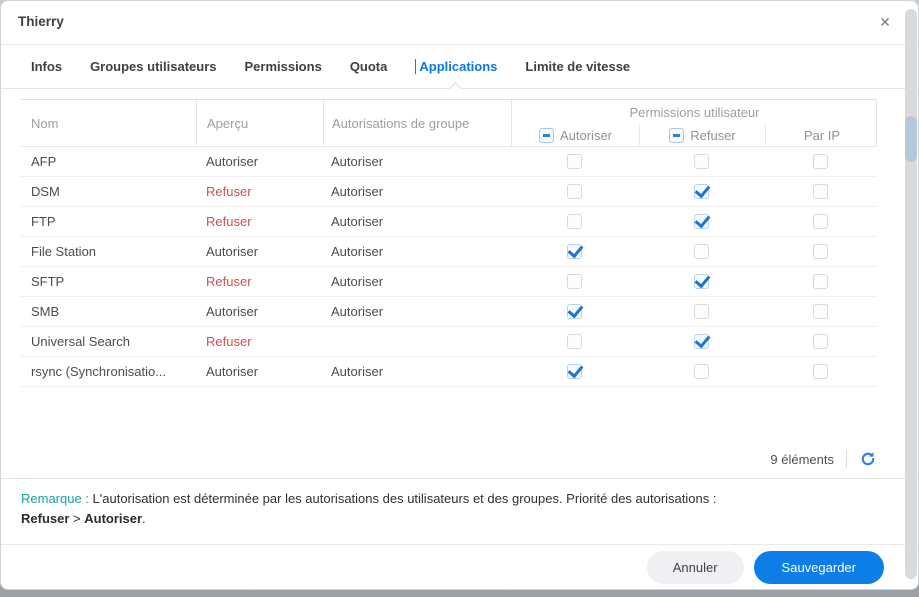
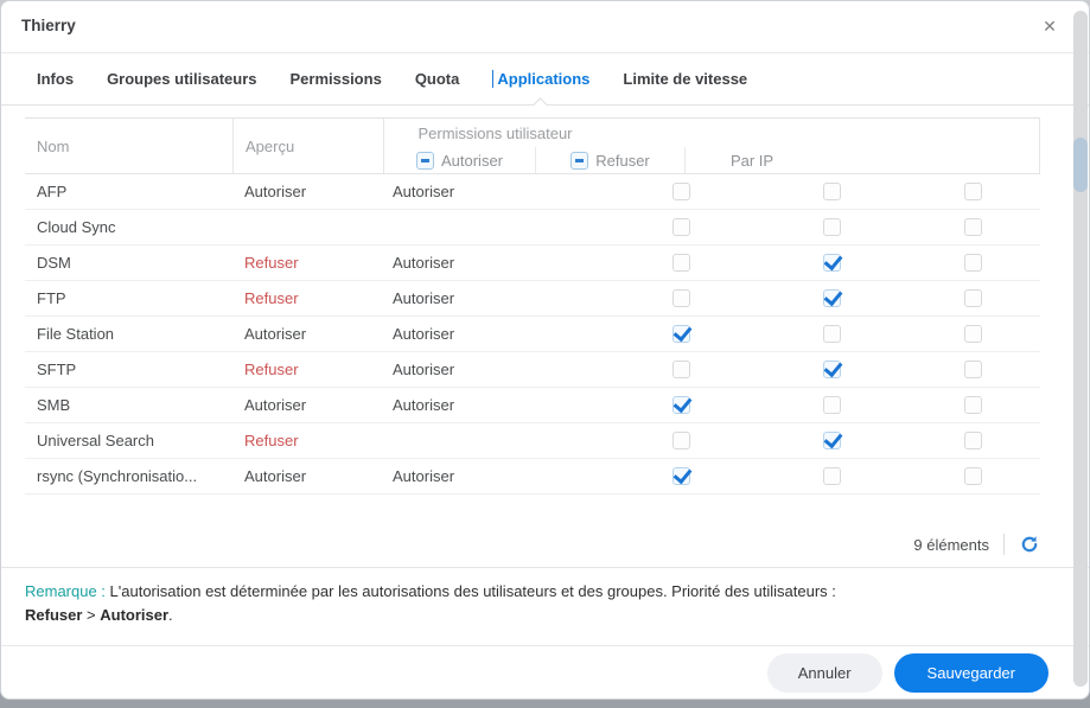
  Thierry
  ✕
  Infos
  Groupes utilisateurs
  Permissions
  Quota
  Applications
  Limite de vitesse
  Nom
  Aperçu
- Autorisations de groupe
  Permissions utilisateur
  Autoriser
  Refuser
  Par IP
  AFP
  Autoriser
  Autoriser
+ Cloud Sync
  DSM
  Refuser
  Autoriser
  FTP
  Refuser
  Autoriser
  File Station
  Autoriser
  Autoriser
  SFTP
  Refuser
  Autoriser
  SMB
  Autoriser
  Autoriser
  Universal Search
  Refuser
  rsync (Synchronisatio...
  Autoriser
  Autoriser
  9 éléments
- Remarque : L'autorisation est déterminée par les autorisations des utilisateurs et des groupes. Priorité des autorisations :
+ Remarque : L'autorisation est déterminée par les autorisations des utilisateurs et des groupes. Priorité des utilisateurs :
  Refuser > Autoriser.
  Annuler
  Sauvegarder
